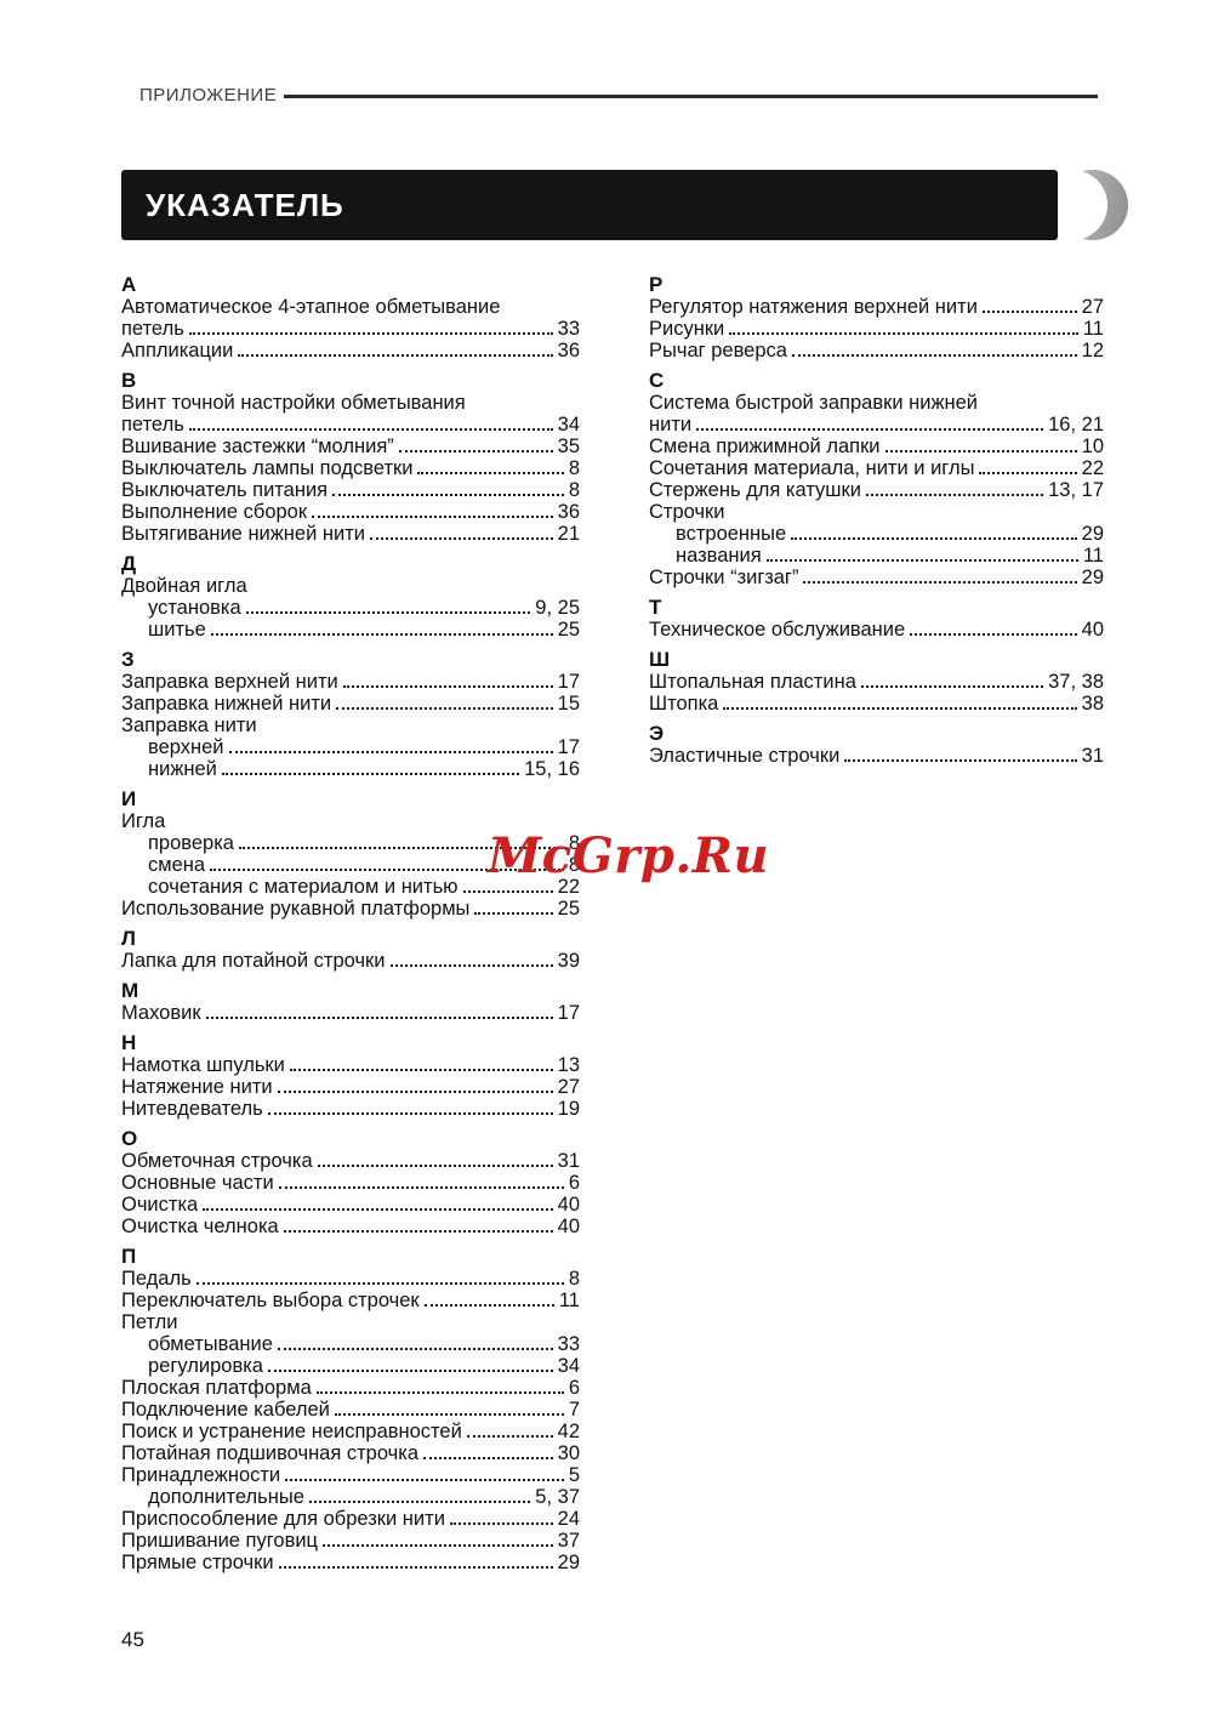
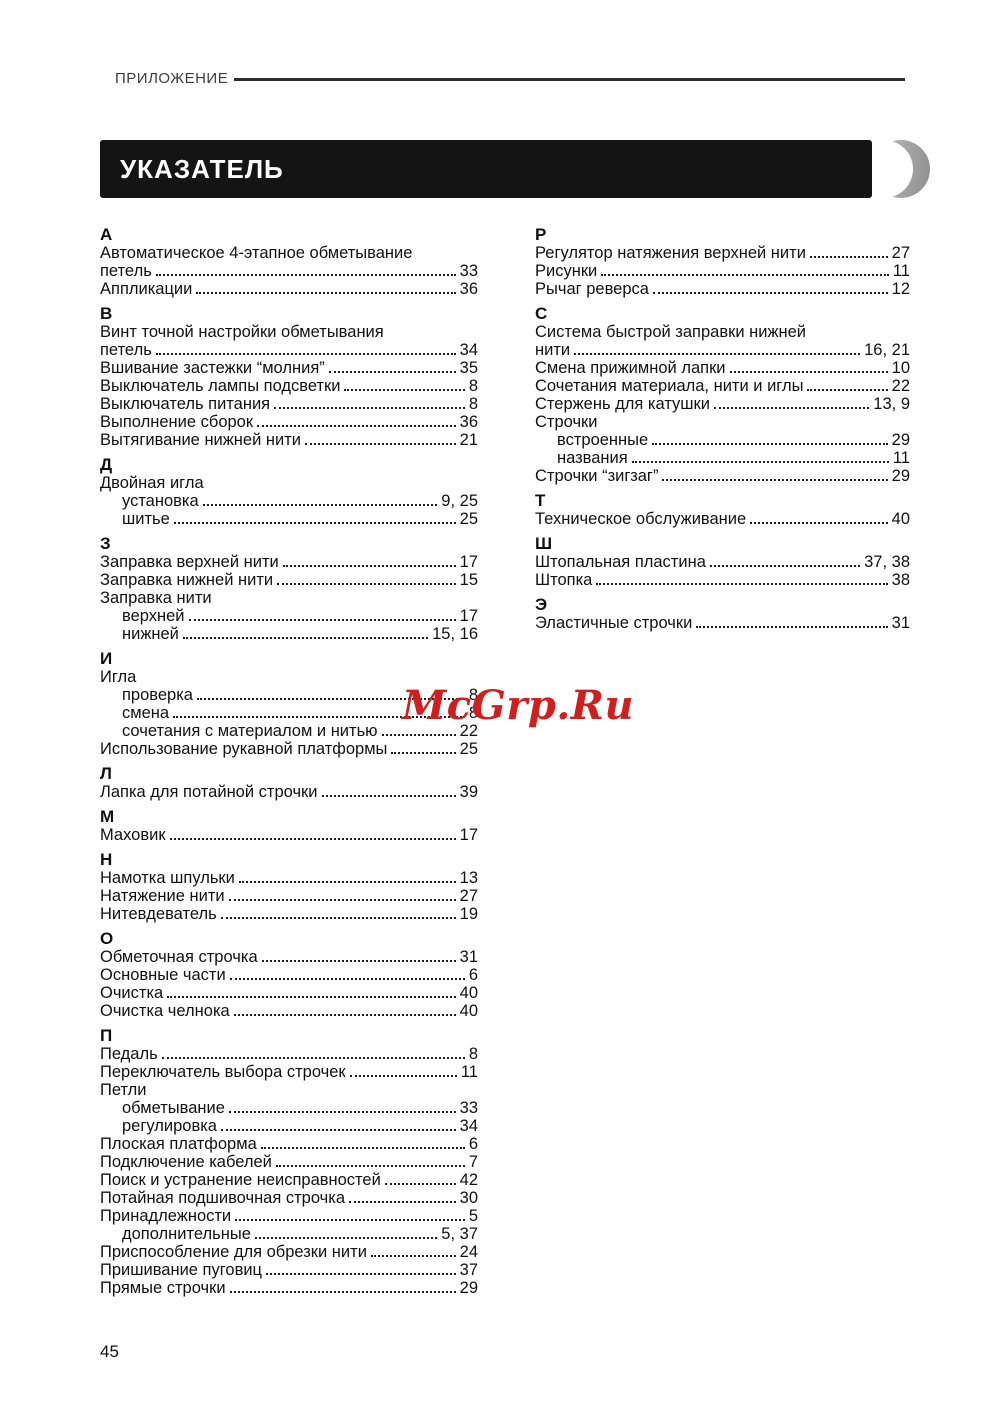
  ПРИЛОЖЕНИЕ
  УКАЗАТЕЛЬ
  А
  Автоматическое 4-этапное обметывание
  петель
  33
  Аппликации
  36
  В
  Винт точной настройки обметывания
  петель
  34
  Вшивание застежки “молния”
  35
  Выключатель лампы подсветки
  8
  Выключатель питания
  8
  Выполнение сборок
  36
  Вытягивание нижней нити
  21
  Д
  Двойная игла
  установка
  9, 25
  шитье
  25
  З
  Заправка верхней нити
  17
  Заправка нижней нити
  15
  Заправка нити
  верхней
  17
  нижней
  15, 16
  И
  Игла
  проверка
  8
  смена
  8
  сочетания с материалом и нитью
  22
  Использование рукавной платформы
  25
  Л
  Лапка для потайной строчки
  39
  М
  Маховик
  17
  Н
  Намотка шпульки
  13
  Натяжение нити
  27
  Нитевдеватель
  19
  О
  Обметочная строчка
  31
  Основные части
  6
  Очистка
  40
  Очистка челнока
  40
  П
  Педаль
  8
  Переключатель выбора строчек
  11
  Петли
  обметывание
  33
  регулировка
  34
  Плоская платформа
  6
  Подключение кабелей
  7
  Поиск и устранение неисправностей
  42
  Потайная подшивочная строчка
  30
  Принадлежности
  5
  дополнительные
  5, 37
  Приспособление для обрезки нити
  24
  Пришивание пуговиц
  37
  Прямые строчки
  29
  Р
  Регулятор натяжения верхней нити
  27
  Рисунки
  11
  Рычаг реверса
  12
  С
  Система быстрой заправки нижней
  нити
  16, 21
  Смена прижимной лапки
  10
  Сочетания материала, нити и иглы
  22
  Стержень для катушки
- 13, 17
+ 13, 9
  Строчки
  встроенные
  29
  названия
  11
  Строчки “зигзаг”
  29
  Т
  Техническое обслуживание
  40
  Ш
  Штопальная пластина
  37, 38
  Штопка
  38
  Э
  Эластичные строчки
  31
  McGrp.Ru
  45
